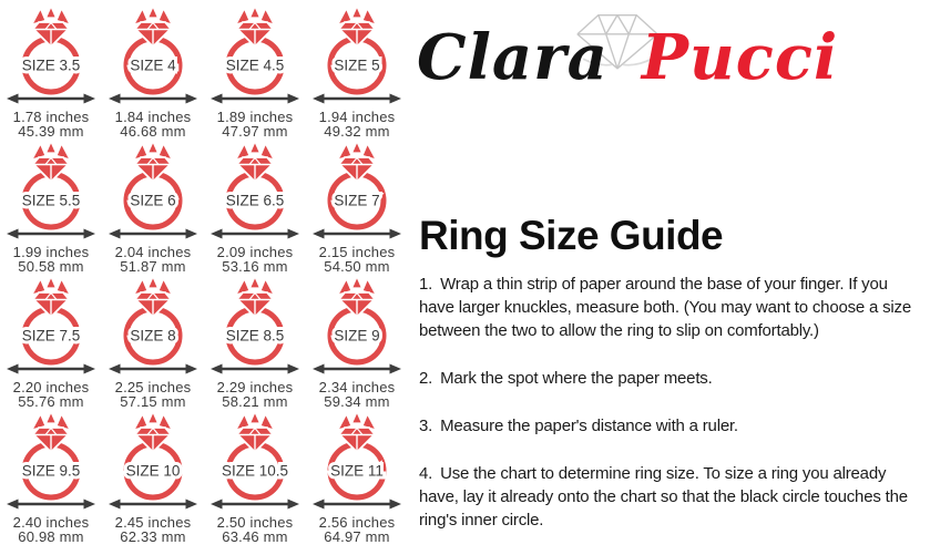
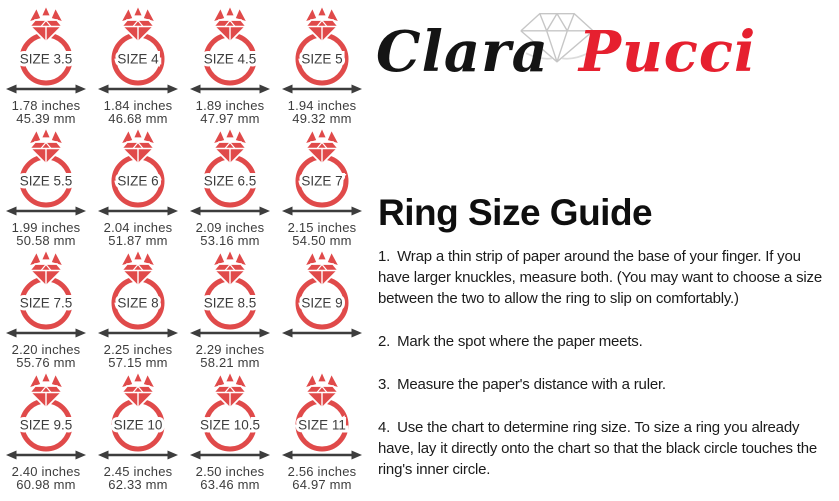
  SIZE 3.5
  1.78 inches
  45.39 mm
  SIZE 4
  1.84 inches
  46.68 mm
  SIZE 4.5
  1.89 inches
  47.97 mm
  SIZE 5
  1.94 inches
  49.32 mm
  SIZE 5.5
  1.99 inches
  50.58 mm
  SIZE 6
  2.04 inches
  51.87 mm
  SIZE 6.5
  2.09 inches
  53.16 mm
  SIZE 7
  2.15 inches
  54.50 mm
  SIZE 7.5
  2.20 inches
  55.76 mm
  SIZE 8
  2.25 inches
  57.15 mm
  SIZE 8.5
  2.29 inches
  58.21 mm
  SIZE 9
- 2.34 inches
- 59.34 mm
  SIZE 9.5
  2.40 inches
  60.98 mm
  SIZE 10
  2.45 inches
  62.33 mm
  SIZE 10.5
  2.50 inches
  63.46 mm
  SIZE 11
  2.56 inches
  64.97 mm
  Clara Pucci
  Ring Size Guide
  1. Wrap a thin strip of paper around the base of your finger. If you have larger knuckles, measure both. (You may want to choose a size between the two to allow the ring to slip on comfortably.)
  2. Mark the spot where the paper meets.
  3. Measure the paper's distance with a ruler.
- 4. Use the chart to determine ring size. To size a ring you already have, lay it already onto the chart so that the black circle touches the ring's inner circle.
+ 4. Use the chart to determine ring size. To size a ring you already have, lay it directly onto the chart so that the black circle touches the ring's inner circle.
